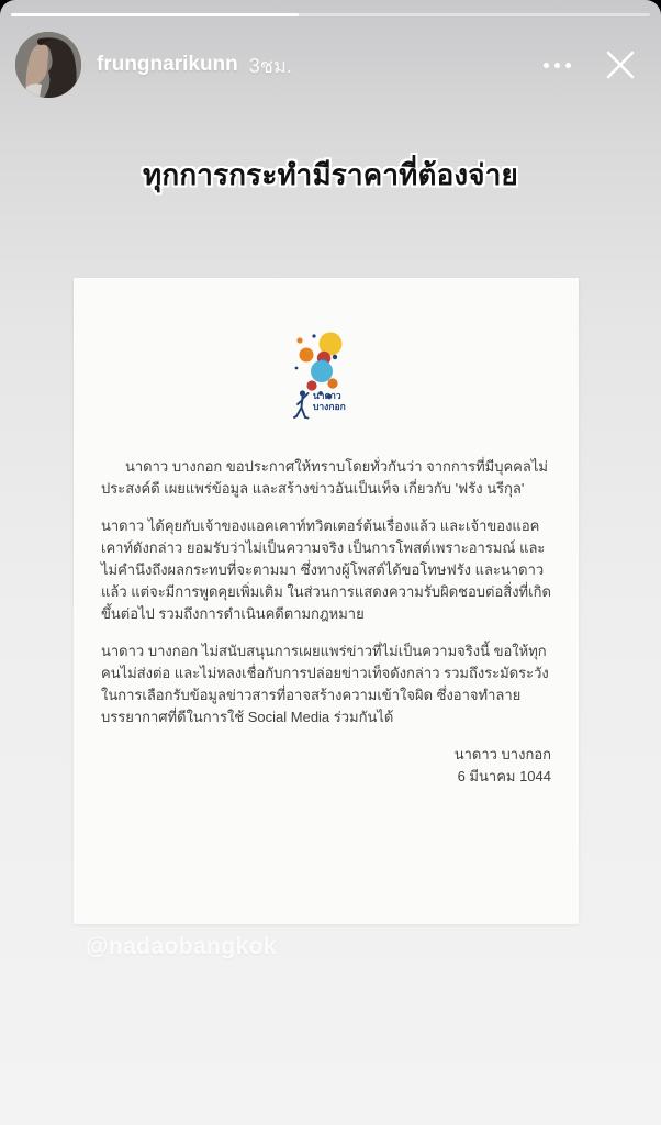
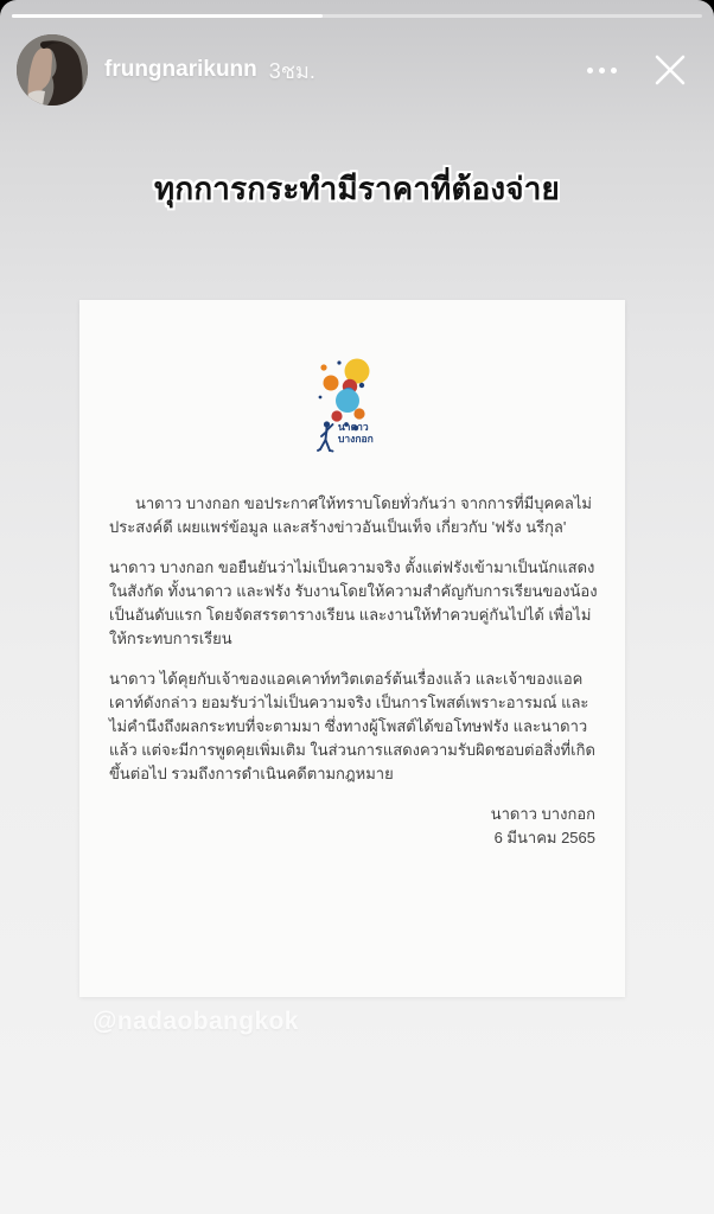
  frungnarikunn
  3ชม.
  ทุกการกระทำมีราคาที่ต้องจ่าย
  นาดาว
  บางกอก
  นาดาว บางกอก ขอประกาศให้ทราบโดยทั่วกันว่า จากการที่มีบุคคลไม่ประสงค์ดี เผยแพร่ข้อมูล และสร้างข่าวอันเป็นเท็จ เกี่ยวกับ 'ฟรัง นรีกุล'
+ นาดาว บางกอก ขอยืนยันว่าไม่เป็นความจริง ตั้งแต่ฟรังเข้ามาเป็นนักแสดงในสังกัด ทั้งนาดาว และฟรัง รับงานโดยให้ความสำคัญกับการเรียนของน้องเป็นอันดับแรก โดยจัดสรรตารางเรียน และงานให้ทำควบคู่กันไปได้ เพื่อไม่ให้กระทบการเรียน
  นาดาว ได้คุยกับเจ้าของแอคเคาท์ทวิตเตอร์ต้นเรื่องแล้ว และเจ้าของแอคเคาท์ดังกล่าว ยอมรับว่าไม่เป็นความจริง เป็นการโพสต์เพราะอารมณ์ และไม่คำนึงถึงผลกระทบที่จะตามมา ซึ่งทางผู้โพสต์ได้ขอโทษฟรัง และนาดาวแล้ว แต่จะมีการพูดคุยเพิ่มเติม ในส่วนการแสดงความรับผิดชอบต่อสิ่งที่เกิดขึ้นต่อไป รวมถึงการดำเนินคดีตามกฎหมาย
- นาดาว บางกอก ไม่สนับสนุนการเผยแพร่ข่าวที่ไม่เป็นความจริงนี้ ขอให้ทุกคนไม่ส่งต่อ และไม่หลงเชื่อกับการปล่อยข่าวเท็จดังกล่าว รวมถึงระมัดระวังในการเลือกรับข้อมูลข่าวสารที่อาจสร้างความเข้าใจผิด ซึ่งอาจทำลายบรรยากาศที่ดีในการใช้ Social Media ร่วมกันได้
  นาดาว บางกอก
- 6 มีนาคม 1044
+ 6 มีนาคม 2565
